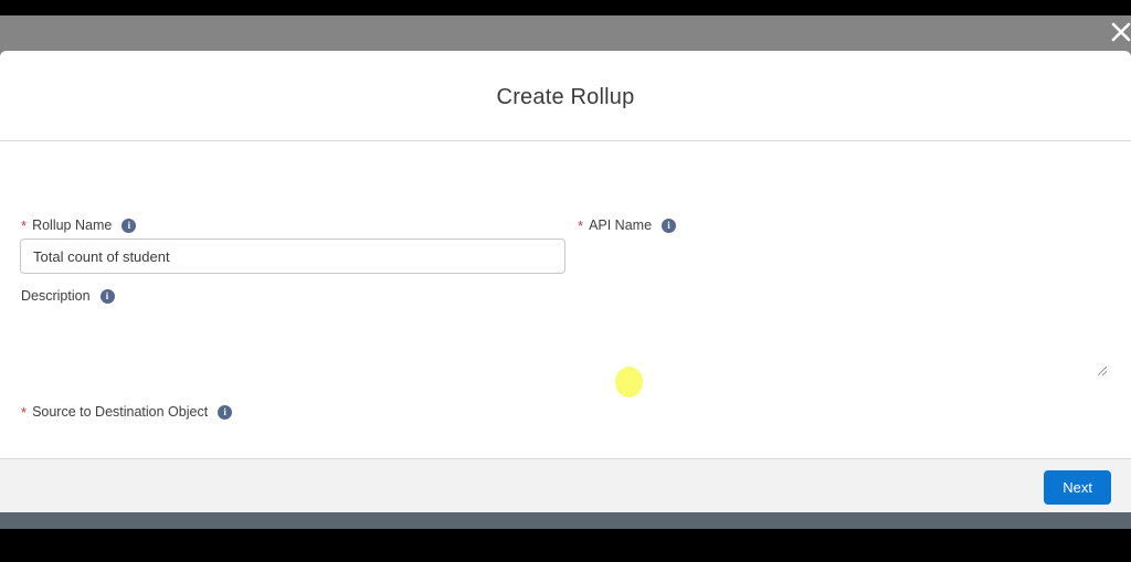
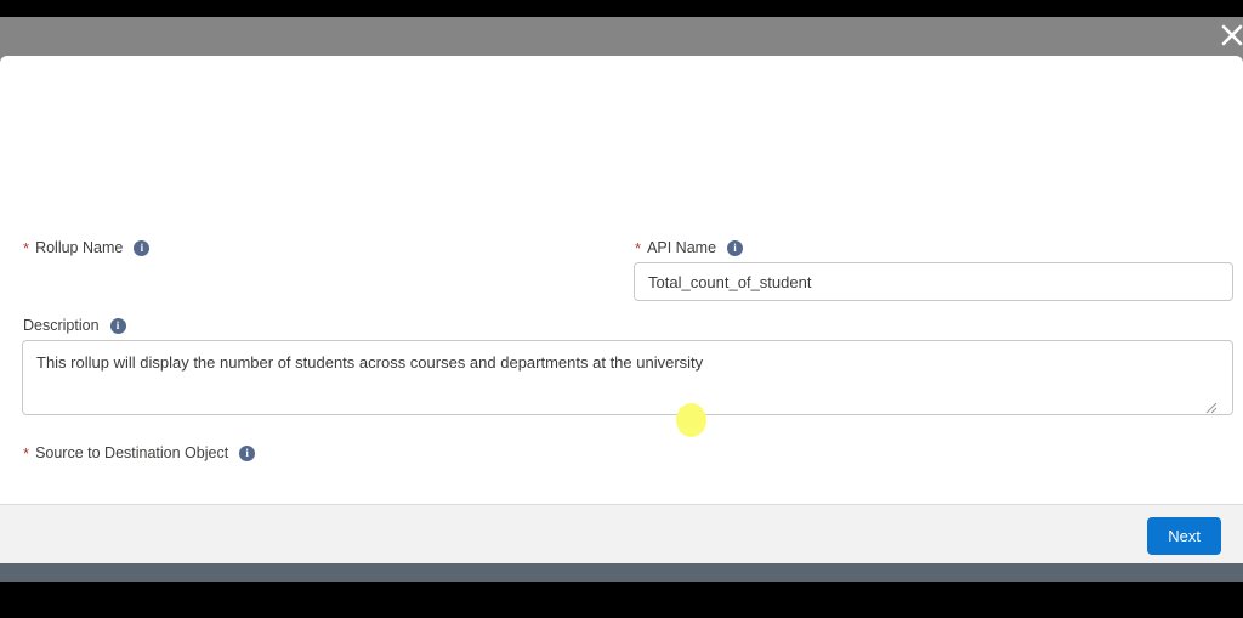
- Create Rollup
  *
  Rollup Name
  i
- Total count of student
  *
  API Name
  i
+ Total_count_of_student
  Description
  i
+ This rollup will display the number of students across courses and departments at the university
  *
  Source to Destination Object
  i
  Next
